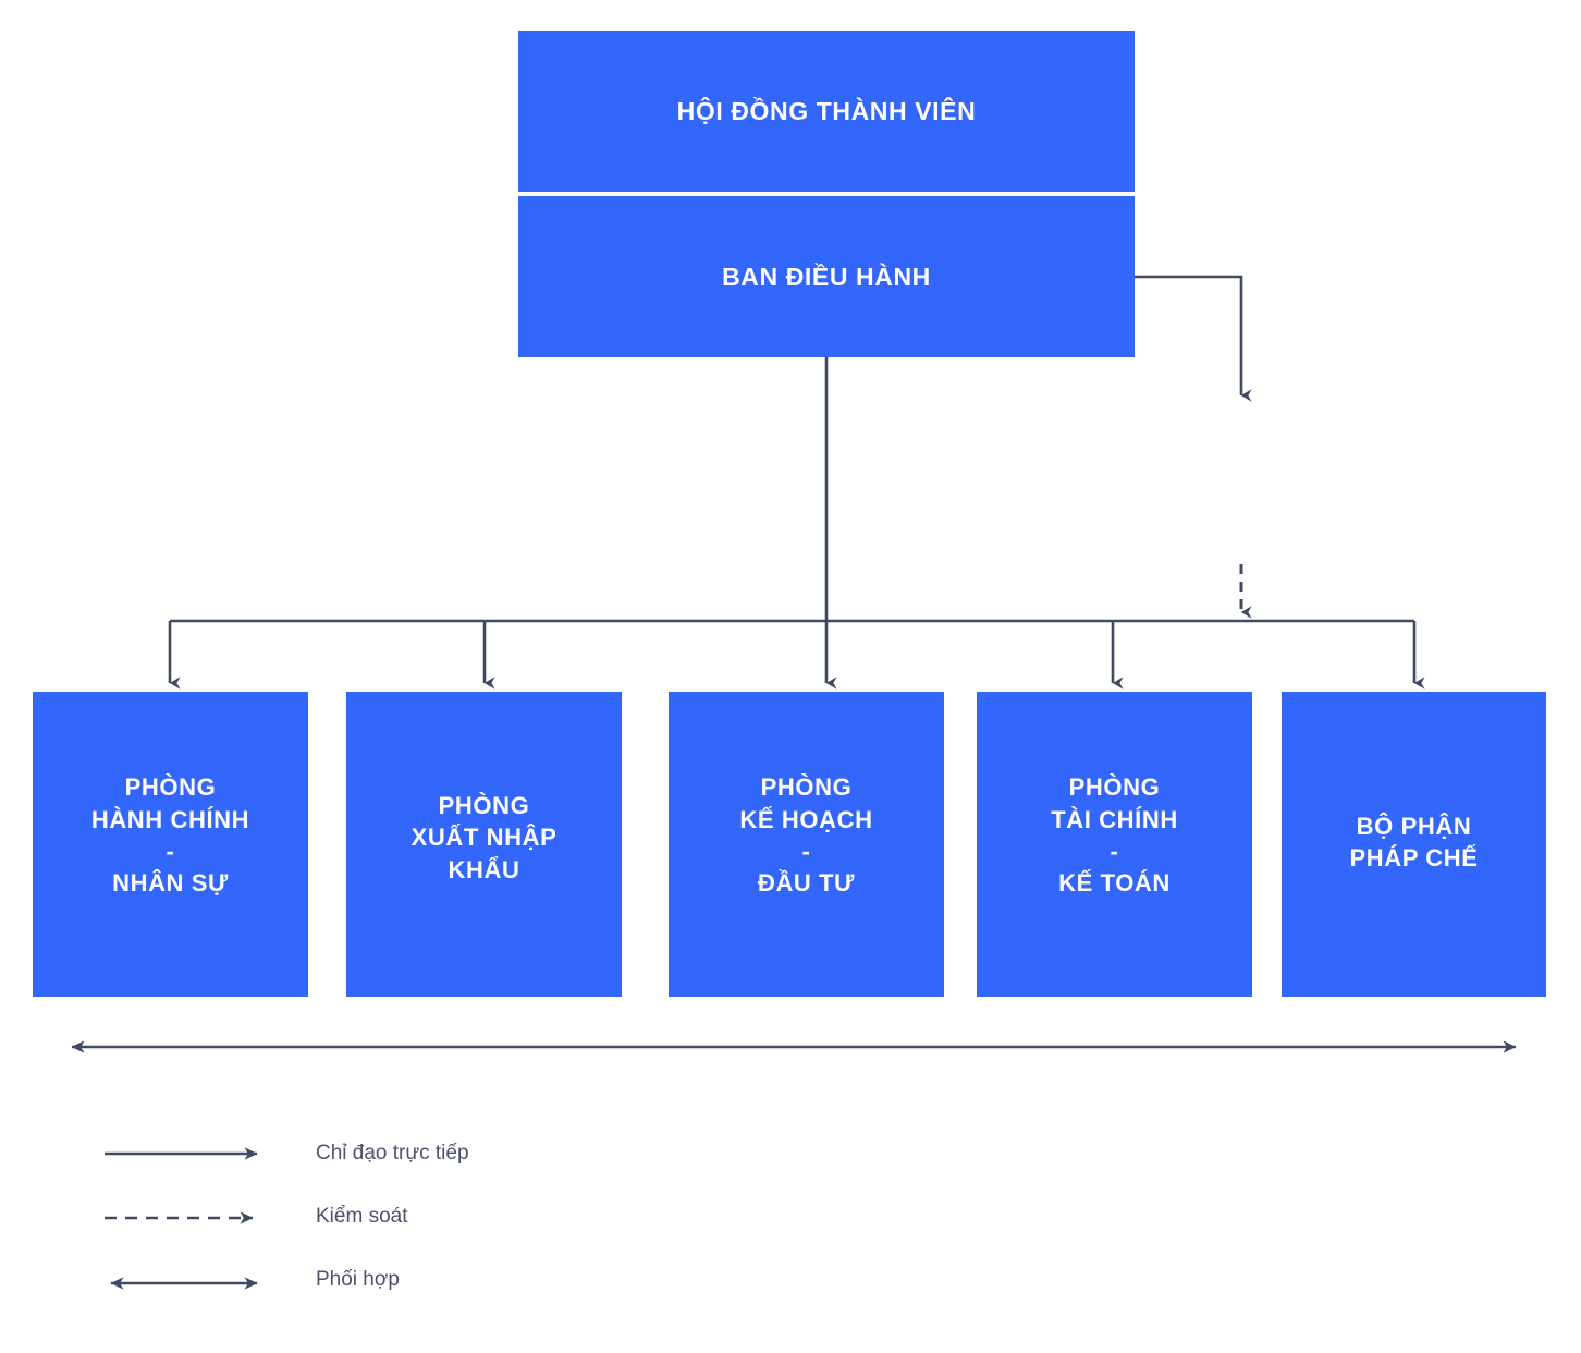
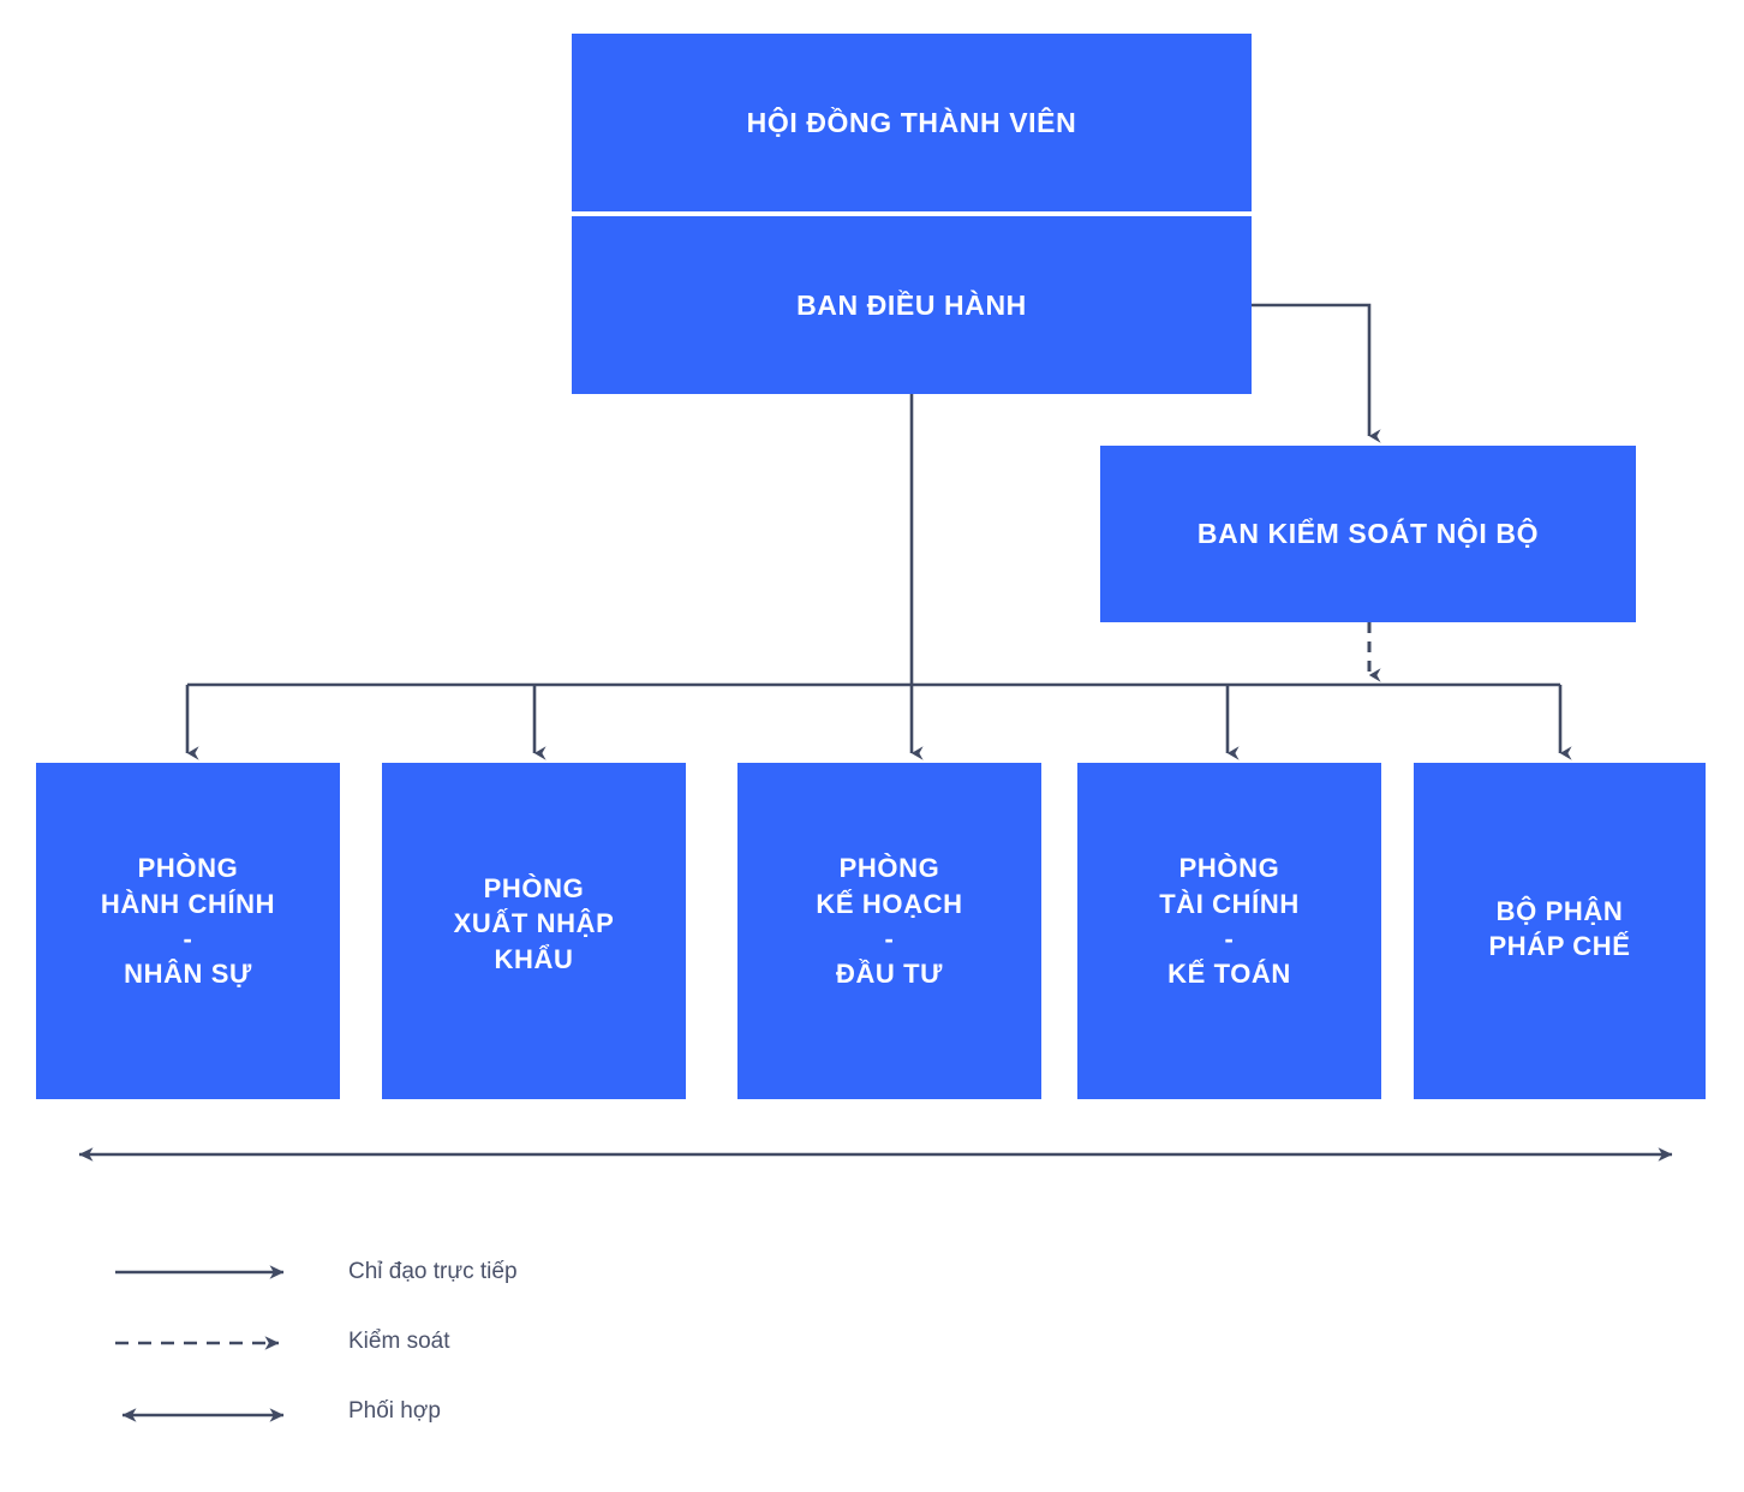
  HỘI ĐỒNG THÀNH VIÊN
  BAN ĐIỀU HÀNH
+ BAN KIỂM SOÁT NỘI BỘ
  PHÒNG
  HÀNH CHÍNH
  -
  NHÂN SỰ
  PHÒNG
  XUẤT NHẬP
  KHẨU
  PHÒNG
  KẾ HOẠCH
  -
  ĐẦU TƯ
  PHÒNG
  TÀI CHÍNH
  -
  KẾ TOÁN
  BỘ PHẬN
  PHÁP CHẾ
  Chỉ đạo trực tiếp
  Kiểm soát
  Phối hợp
